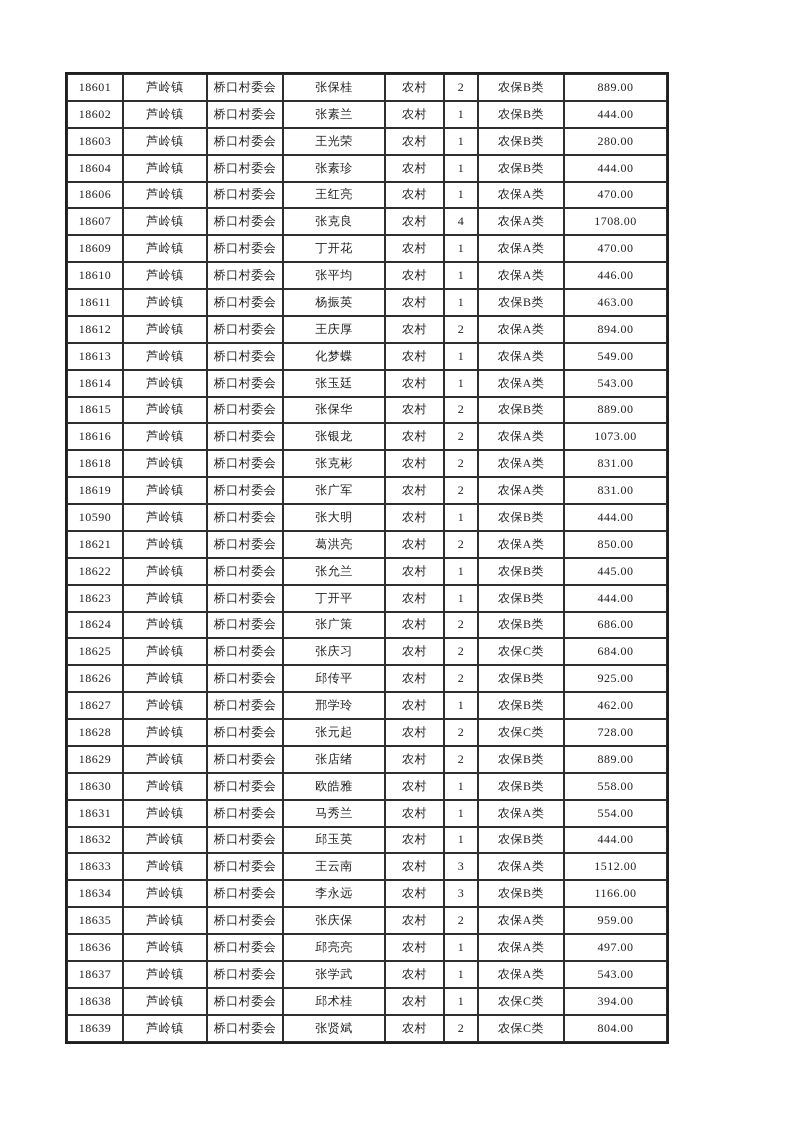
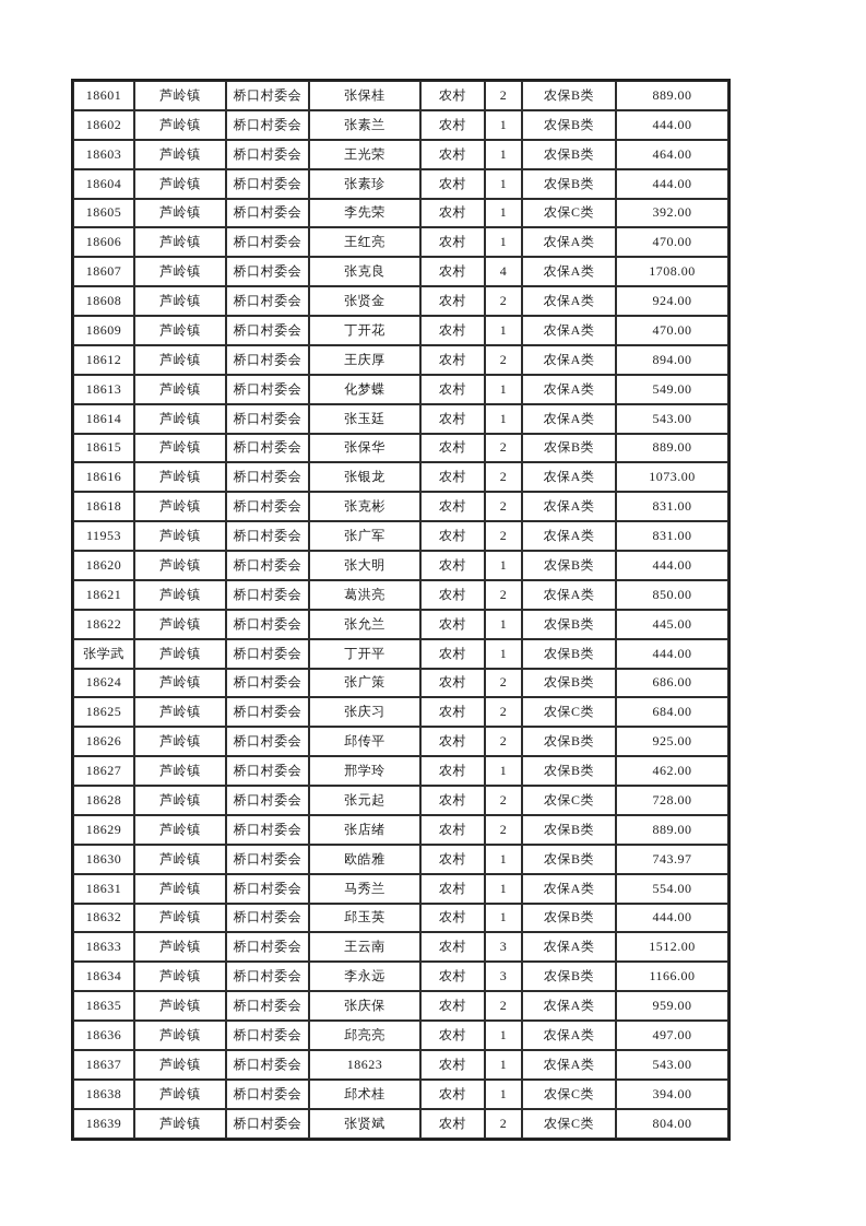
  18601	芦岭镇	桥口村委会	张保桂	农村	2	农保B类	889.00
  18602	芦岭镇	桥口村委会	张素兰	农村	1	农保B类	444.00
- 18603	芦岭镇	桥口村委会	王光荣	农村	1	农保B类	280.00
+ 18603	芦岭镇	桥口村委会	王光荣	农村	1	农保B类	464.00
  18604	芦岭镇	桥口村委会	张素珍	农村	1	农保B类	444.00
+ 18605	芦岭镇	桥口村委会	李先荣	农村	1	农保C类	392.00
  18606	芦岭镇	桥口村委会	王红亮	农村	1	农保A类	470.00
  18607	芦岭镇	桥口村委会	张克良	农村	4	农保A类	1708.00
+ 18608	芦岭镇	桥口村委会	张贤金	农村	2	农保A类	924.00
  18609	芦岭镇	桥口村委会	丁开花	农村	1	农保A类	470.00
- 18610	芦岭镇	桥口村委会	张平均	农村	1	农保A类	446.00
- 18611	芦岭镇	桥口村委会	杨振英	农村	1	农保B类	463.00
  18612	芦岭镇	桥口村委会	王庆厚	农村	2	农保A类	894.00
  18613	芦岭镇	桥口村委会	化梦蝶	农村	1	农保A类	549.00
  18614	芦岭镇	桥口村委会	张玉廷	农村	1	农保A类	543.00
  18615	芦岭镇	桥口村委会	张保华	农村	2	农保B类	889.00
  18616	芦岭镇	桥口村委会	张银龙	农村	2	农保A类	1073.00
  18618	芦岭镇	桥口村委会	张克彬	农村	2	农保A类	831.00
- 18619	芦岭镇	桥口村委会	张广军	农村	2	农保A类	831.00
+ 11953	芦岭镇	桥口村委会	张广军	农村	2	农保A类	831.00
- 10590	芦岭镇	桥口村委会	张大明	农村	1	农保B类	444.00
+ 18620	芦岭镇	桥口村委会	张大明	农村	1	农保B类	444.00
  18621	芦岭镇	桥口村委会	葛洪亮	农村	2	农保A类	850.00
  18622	芦岭镇	桥口村委会	张允兰	农村	1	农保B类	445.00
- 18623	芦岭镇	桥口村委会	丁开平	农村	1	农保B类	444.00
+ 张学武	芦岭镇	桥口村委会	丁开平	农村	1	农保B类	444.00
  18624	芦岭镇	桥口村委会	张广策	农村	2	农保B类	686.00
  18625	芦岭镇	桥口村委会	张庆习	农村	2	农保C类	684.00
  18626	芦岭镇	桥口村委会	邱传平	农村	2	农保B类	925.00
  18627	芦岭镇	桥口村委会	邢学玲	农村	1	农保B类	462.00
  18628	芦岭镇	桥口村委会	张元起	农村	2	农保C类	728.00
  18629	芦岭镇	桥口村委会	张店绪	农村	2	农保B类	889.00
- 18630	芦岭镇	桥口村委会	欧皓雅	农村	1	农保B类	558.00
+ 18630	芦岭镇	桥口村委会	欧皓雅	农村	1	农保B类	743.97
  18631	芦岭镇	桥口村委会	马秀兰	农村	1	农保A类	554.00
  18632	芦岭镇	桥口村委会	邱玉英	农村	1	农保B类	444.00
  18633	芦岭镇	桥口村委会	王云南	农村	3	农保A类	1512.00
  18634	芦岭镇	桥口村委会	李永远	农村	3	农保B类	1166.00
  18635	芦岭镇	桥口村委会	张庆保	农村	2	农保A类	959.00
  18636	芦岭镇	桥口村委会	邱亮亮	农村	1	农保A类	497.00
- 18637	芦岭镇	桥口村委会	张学武	农村	1	农保A类	543.00
+ 18637	芦岭镇	桥口村委会	18623	农村	1	农保A类	543.00
  18638	芦岭镇	桥口村委会	邱术桂	农村	1	农保C类	394.00
  18639	芦岭镇	桥口村委会	张贤斌	农村	2	农保C类	804.00
